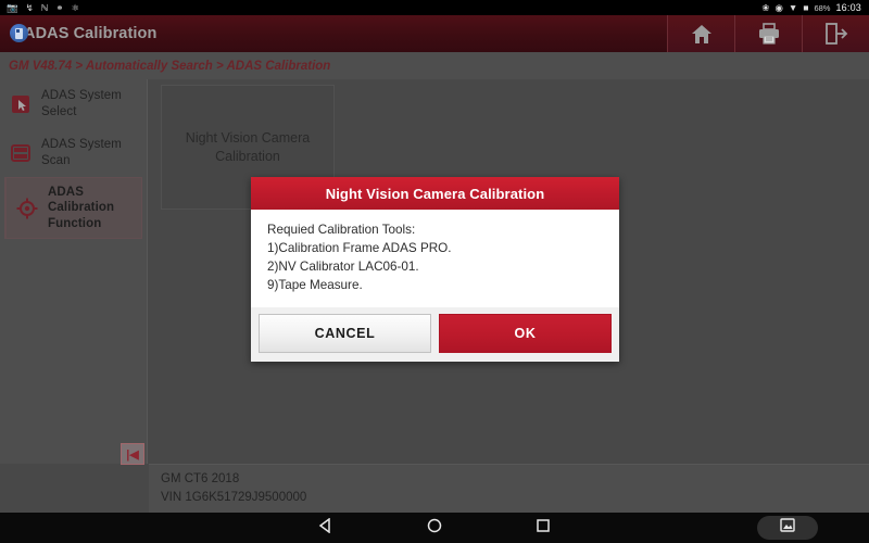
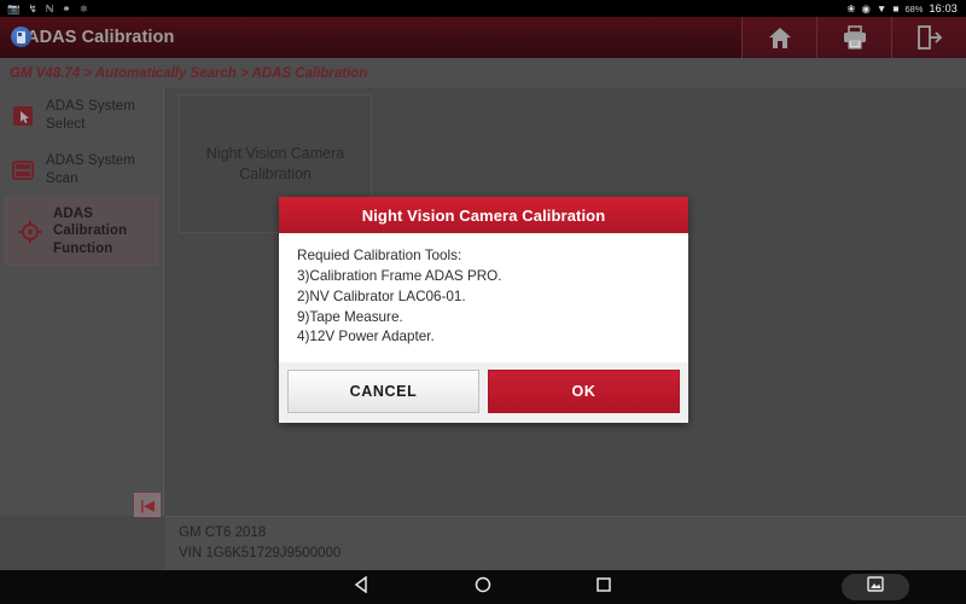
  📷
  ↯
  ℕ
  ⚭
  ⚛
  ❀
  ◉
  ▼
  ■
  68%
  16:03
  ADAS Calibration
  GM V48.74 > Automatically Search > ADAS Calibration
  ADAS System Select
  ADAS System Scan
  ADAS Calibration Function
  Night Vision Camera Calibration
  GM CT6 2018
  VIN 1G6K51729J9500000
  |◀
  Night Vision Camera Calibration
  Requied Calibration Tools:
- 1)Calibration Frame ADAS PRO.
+ 3)Calibration Frame ADAS PRO.
  2)NV Calibrator LAC06-01.
  9)Tape Measure.
+ 4)12V Power Adapter.
  CANCEL
  OK
